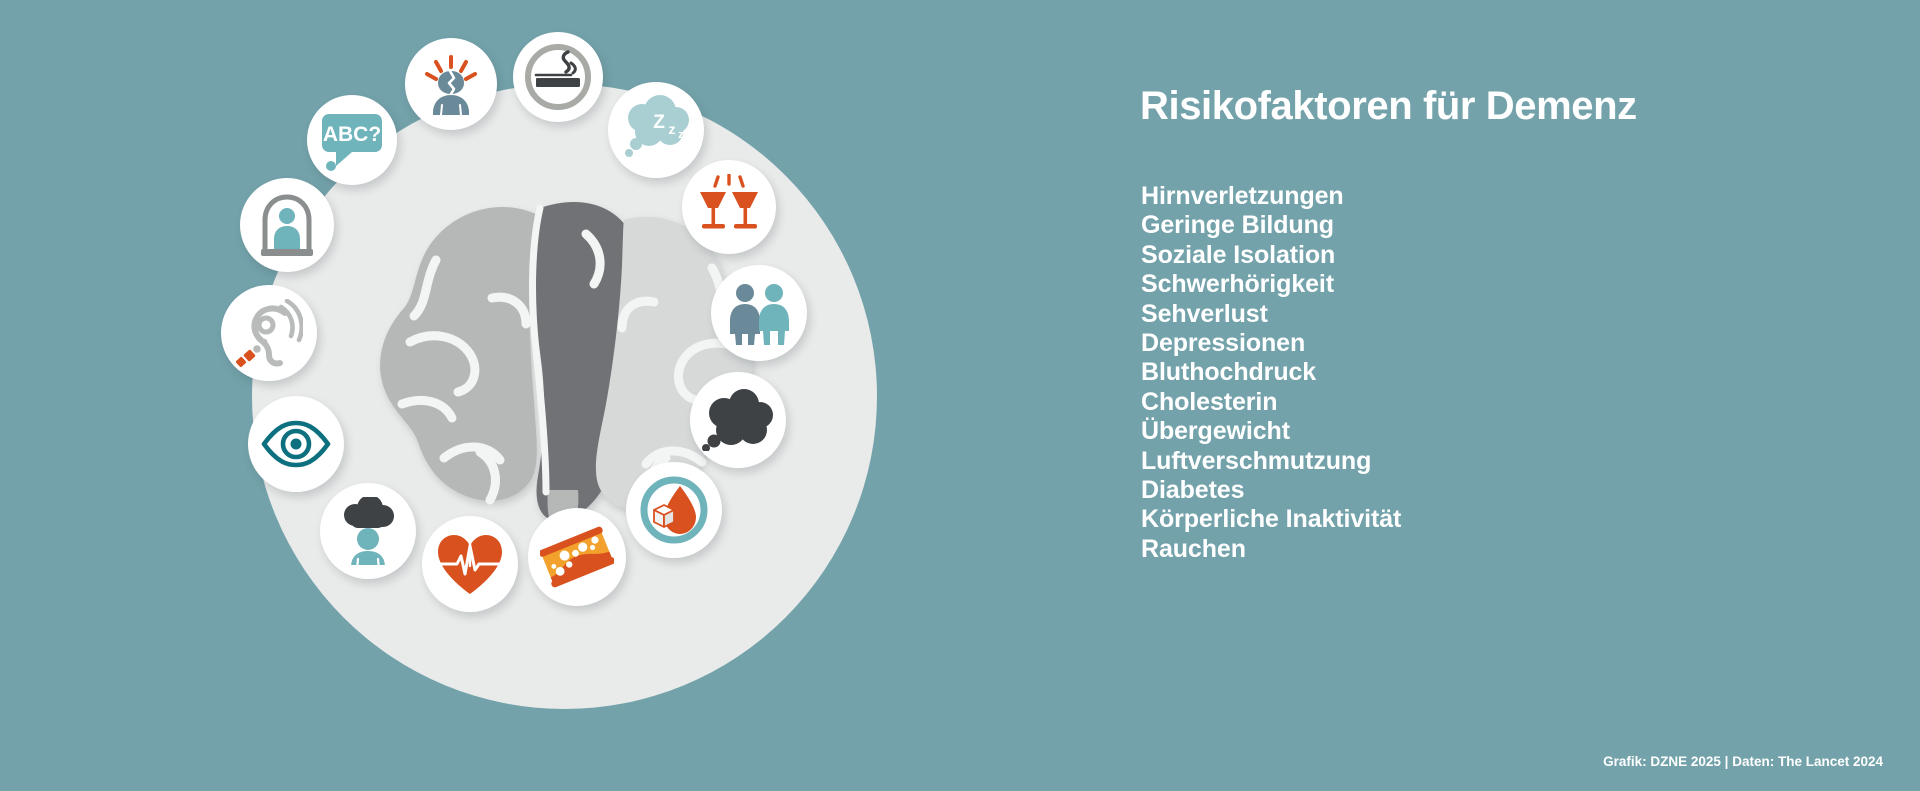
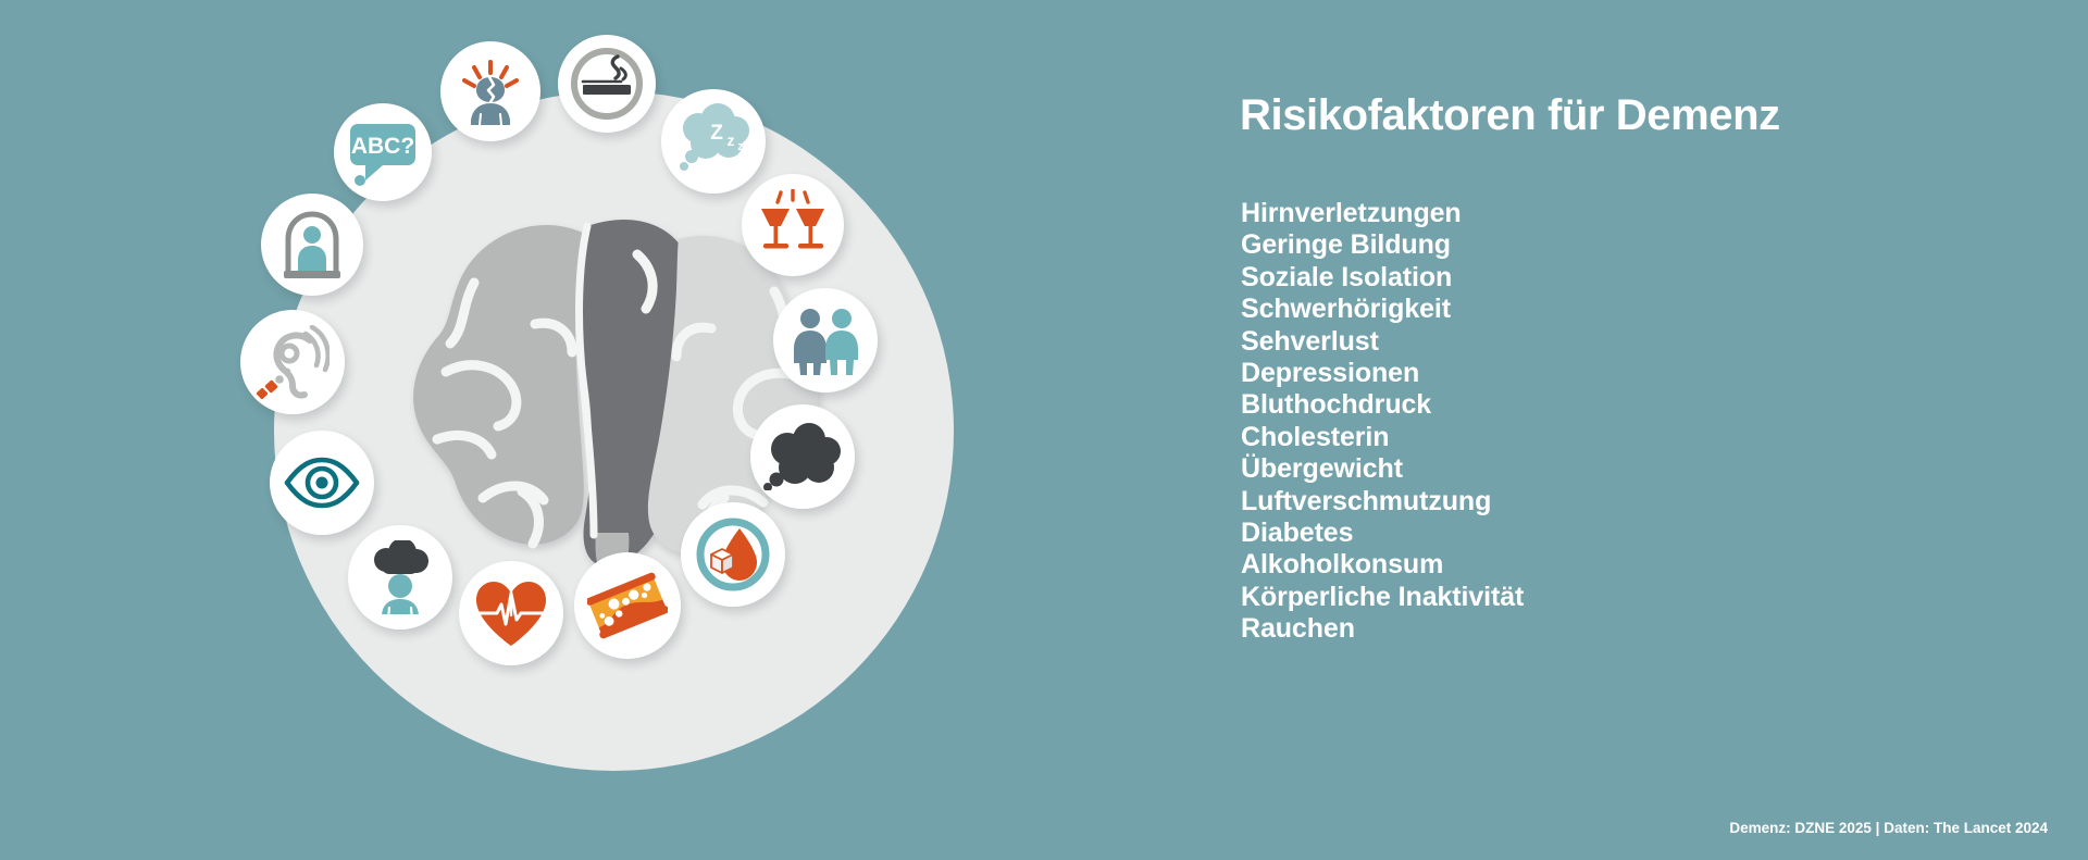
  ABC?
  Z
  z
  z
  Risikofaktoren für Demenz
  Hirnverletzungen
  Geringe Bildung
  Soziale Isolation
  Schwerhörigkeit
  Sehverlust
  Depressionen
  Bluthochdruck
  Cholesterin
  Übergewicht
  Luftverschmutzung
  Diabetes
+ Alkoholkonsum
  Körperliche Inaktivität
  Rauchen
- Grafik: DZNE 2025 | Daten: The Lancet 2024
+ Demenz: DZNE 2025 | Daten: The Lancet 2024
